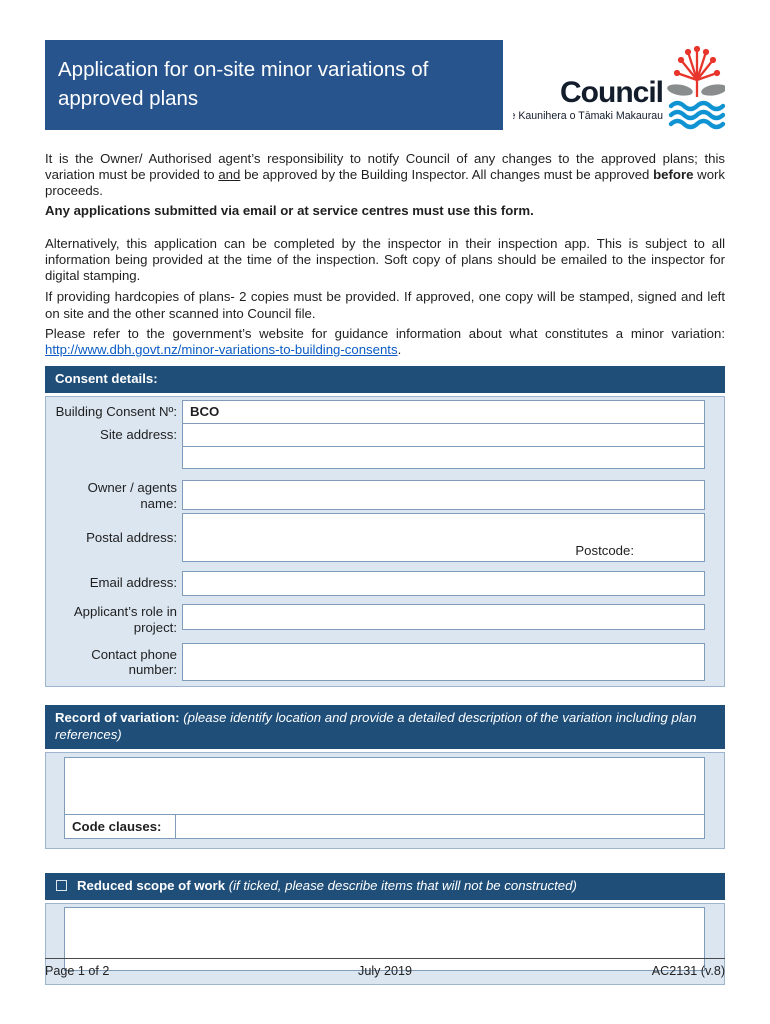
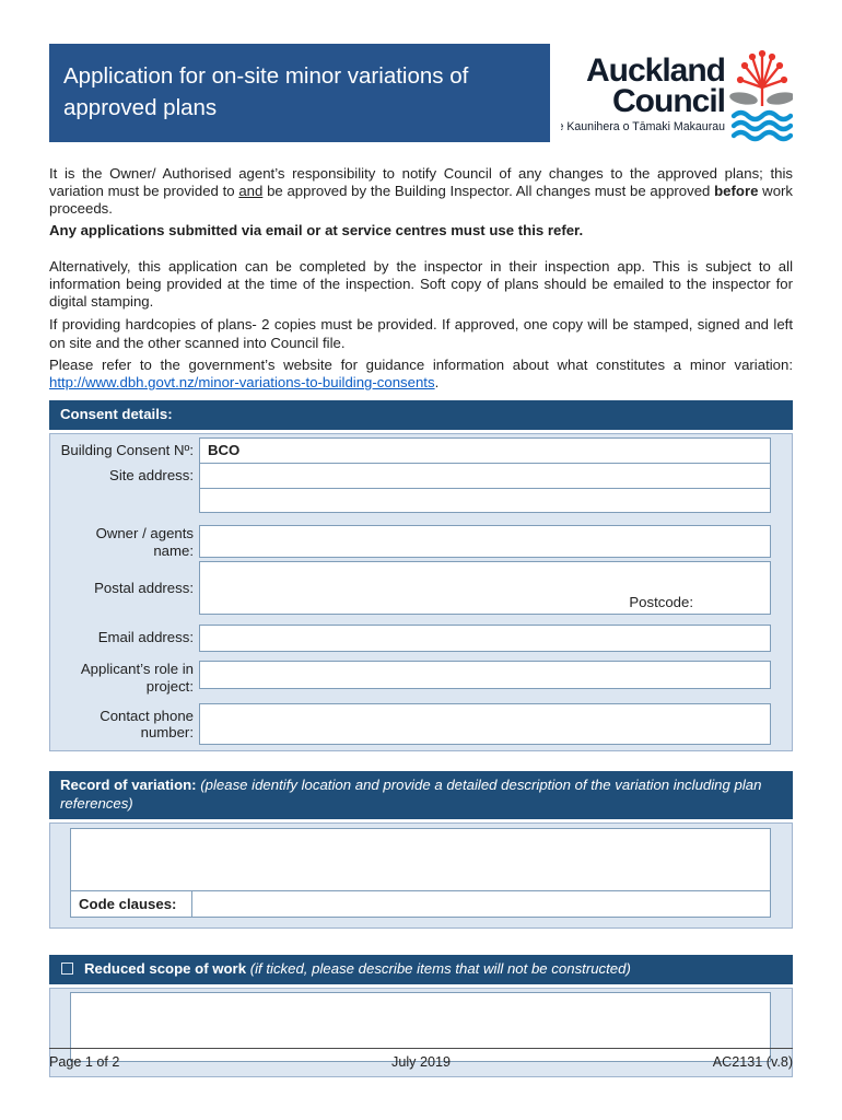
  Application for on-site minor variations of approved plans
+ Auckland
  Council
  e Kaunihera o Tāmaki Makaurau
  It is the Owner/ Authorised agent’s responsibility to notify Council of any changes to the approved plans; this variation must be provided to and be approved by the Building Inspector. All changes must be approved before work proceeds.
- Any applications submitted via email or at service centres must use this form.
+ Any applications submitted via email or at service centres must use this refer.
  Alternatively, this application can be completed by the inspector in their inspection app. This is subject to all information being provided at the time of the inspection. Soft copy of plans should be emailed to the inspector for digital stamping.
  If providing hardcopies of plans- 2 copies must be provided. If approved, one copy will be stamped, signed and left on site and the other scanned into Council file.
  Please refer to the government’s website for guidance information about what constitutes a minor variation: http://www.dbh.govt.nz/minor-variations-to-building-consents.
  Consent details:
  Building Consent Nº:
  BCO
  Site address:
  Owner / agents name:
  Postal address:
  Postcode:
  Email address:
  Applicant’s role in project:
  Contact phone number:
  Record of variation: (please identify location and provide a detailed description of the variation including plan references)
  Code clauses:
  Reduced scope of work (if ticked, please describe items that will not be constructed)
  Page 1 of 2
  July 2019
  AC2131 (v.8)
